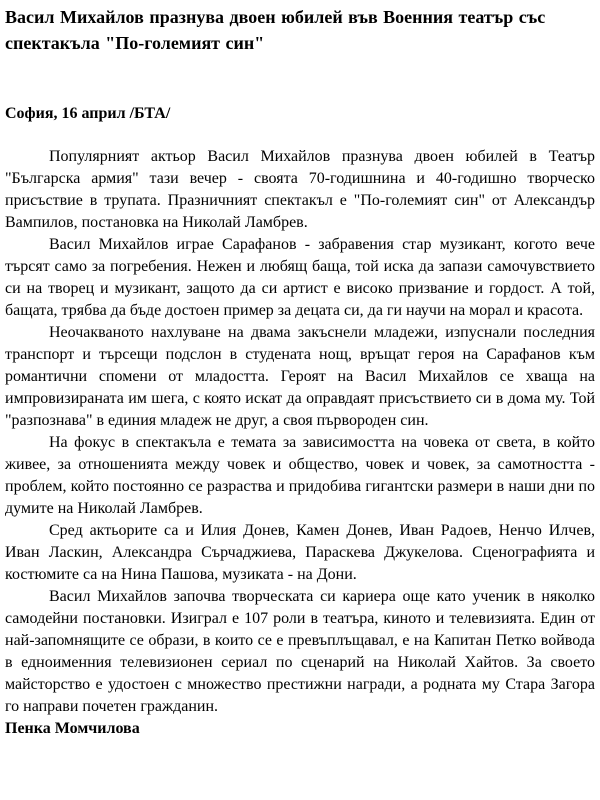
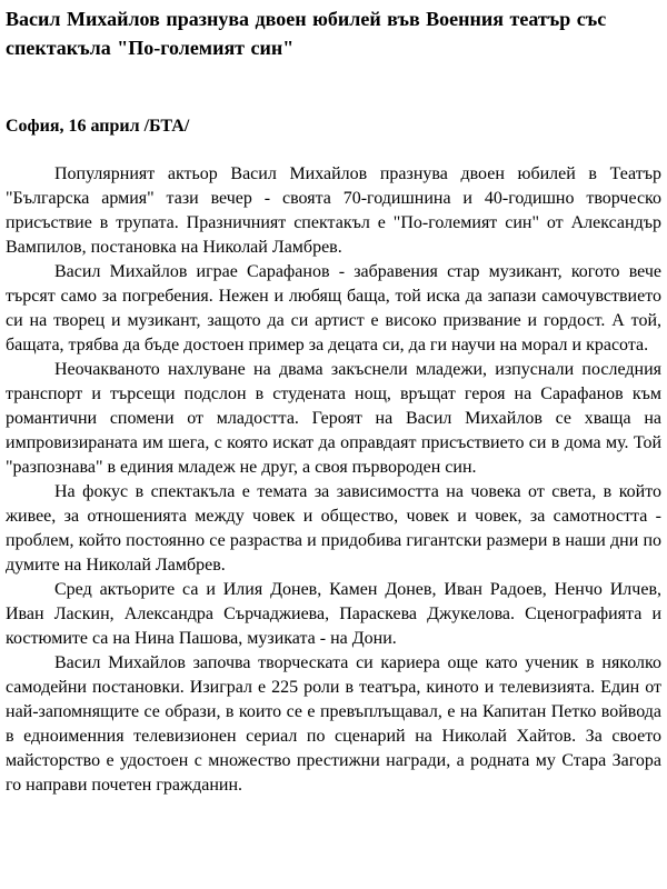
  Васил Михайлов празнува двоен юбилей във Военния театър със спектакъла "По-големият син"
  София, 16 април /БТА/
  Популярният актьор Васил Михайлов празнува двоен юбилей в Театър "Българска армия" тази вечер - своята 70-годишнина и 40-годишно творческо присъствие в трупата. Празничният спектакъл е "По-големият син" от Александър Вампилов, постановка на Николай Ламбрев.
  Васил Михайлов играе Сарафанов - забравения стар музикант, когото вече търсят само за погребения. Нежен и любящ баща, той иска да запази самочувствието си на творец и музикант, защото да си артист е високо призвание и гордост. А той, бащата, трябва да бъде достоен пример за децата си, да ги научи на морал и красота.
  Неочакваното нахлуване на двама закъснели младежи, изпуснали последния транспорт и търсещи подслон в студената нощ, връщат героя на Сарафанов към романтични спомени от младостта. Героят на Васил Михайлов се хваща на импровизираната им шега, с която искат да оправдаят присъствието си в дома му. Той "разпознава" в единия младеж не друг, а своя първороден син.
  На фокус в спектакъла е темата за зависимостта на човека от света, в който живее, за отношенията между човек и общество, човек и човек, за самотността - проблем, който постоянно се разраства и придобива гигантски размери в наши дни по думите на Николай Ламбрев.
  Сред актьорите са и Илия Донев, Камен Донев, Иван Радоев, Ненчо Илчев, Иван Ласкин, Александра Сърчаджиева, Параскева Джукелова. Сценографията и костюмите са на Нина Пашова, музиката - на Дони.
- Васил Михайлов започва творческата си кариера още като ученик в няколко самодейни постановки. Изиграл е 107 роли в театъра, киното и телевизията. Един от най-запомнящите се образи, в които се е превъплъщавал, е на Капитан Петко войвода в едноименния телевизионен сериал по сценарий на Николай Хайтов. За своето майсторство е удостоен с множество престижни награди, а родната му Стара Загора го направи почетен гражданин.
+ Васил Михайлов започва творческата си кариера още като ученик в няколко самодейни постановки. Изиграл е 225 роли в театъра, киното и телевизията. Един от най-запомнящите се образи, в които се е превъплъщавал, е на Капитан Петко войвода в едноименния телевизионен сериал по сценарий на Николай Хайтов. За своето майсторство е удостоен с множество престижни награди, а родната му Стара Загора го направи почетен гражданин.
- Пенка Момчилова
